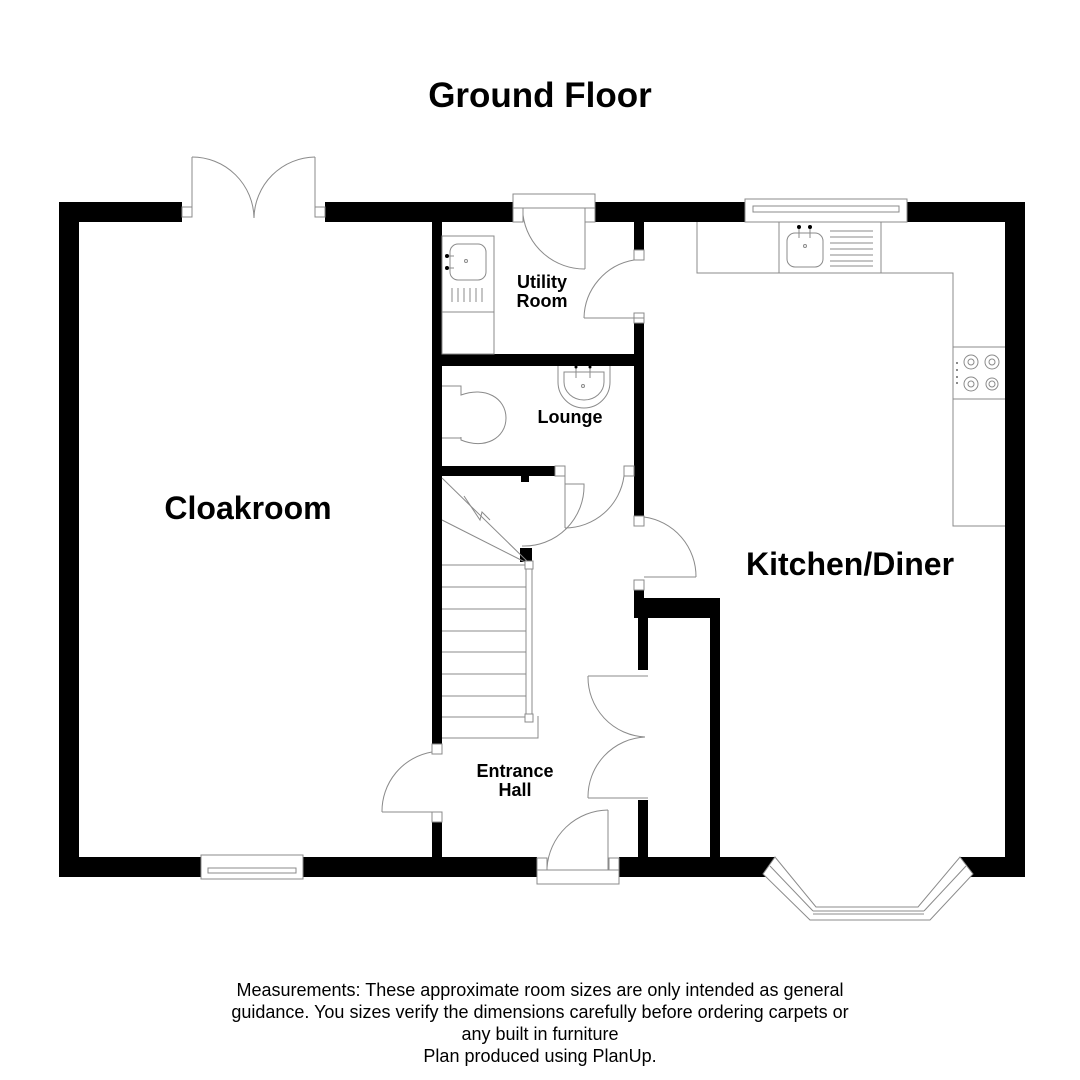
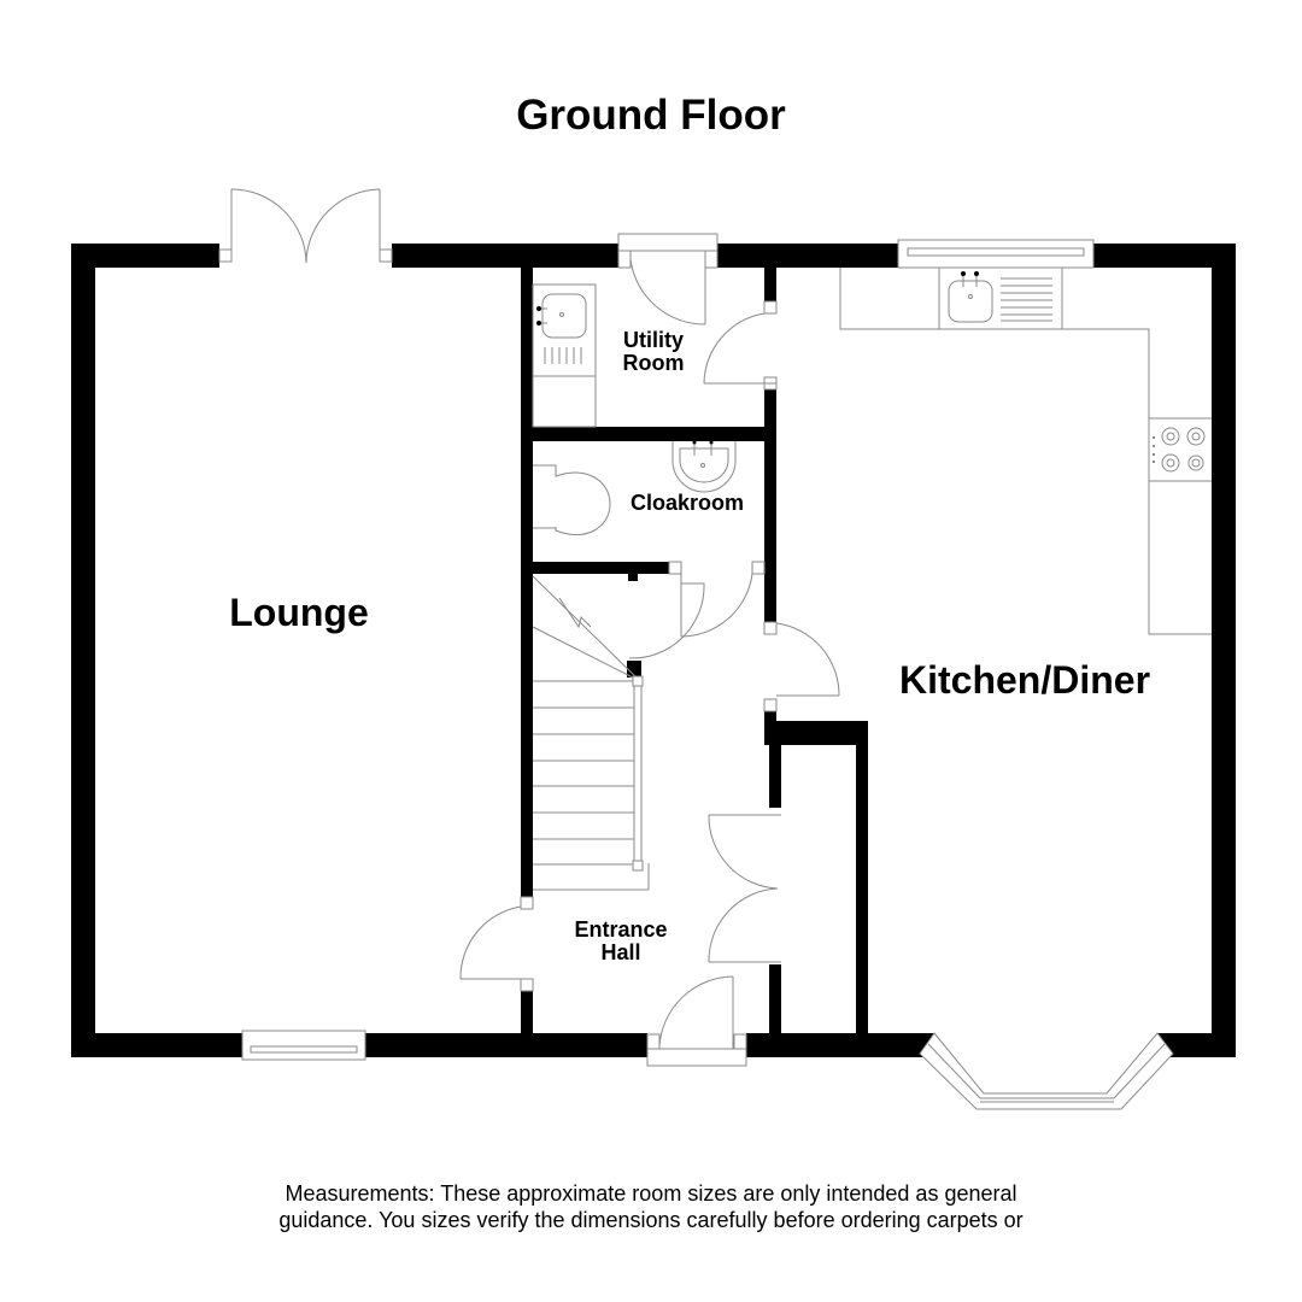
  Ground Floor
- Cloakroom
+ Lounge
  Kitchen/Diner
  Utility
  Room
- Lounge
+ Cloakroom
  Entrance
  Hall
  Measurements: These approximate room sizes are only intended as general
  guidance. You sizes verify the dimensions carefully before ordering carpets or
- any built in furniture
- Plan produced using PlanUp.
